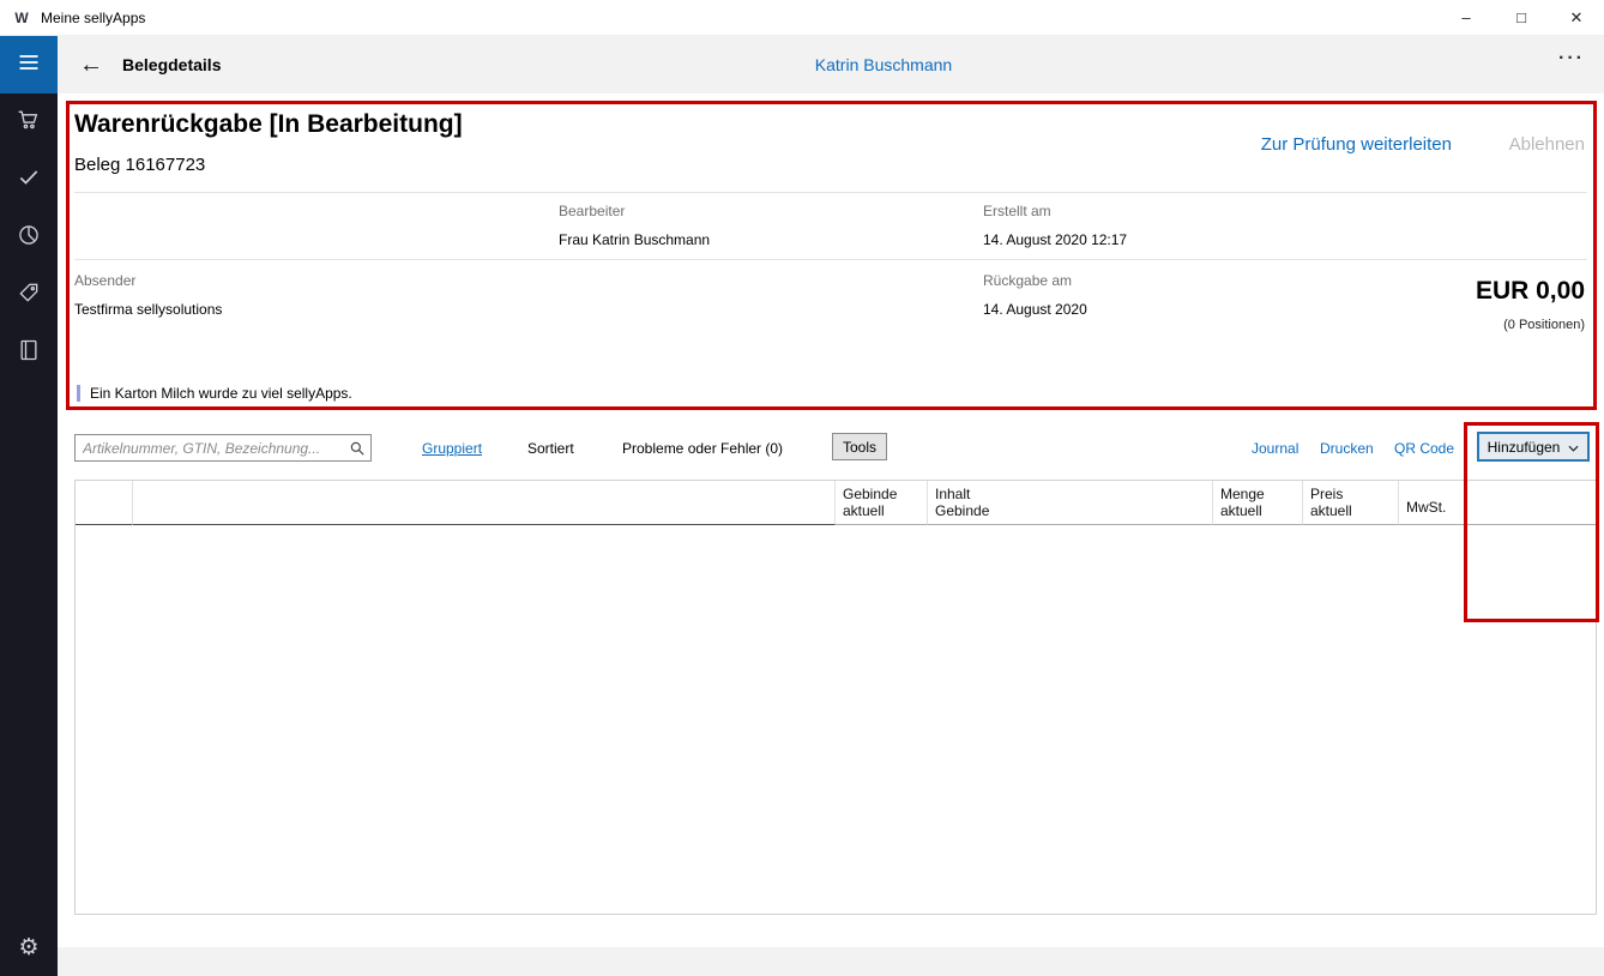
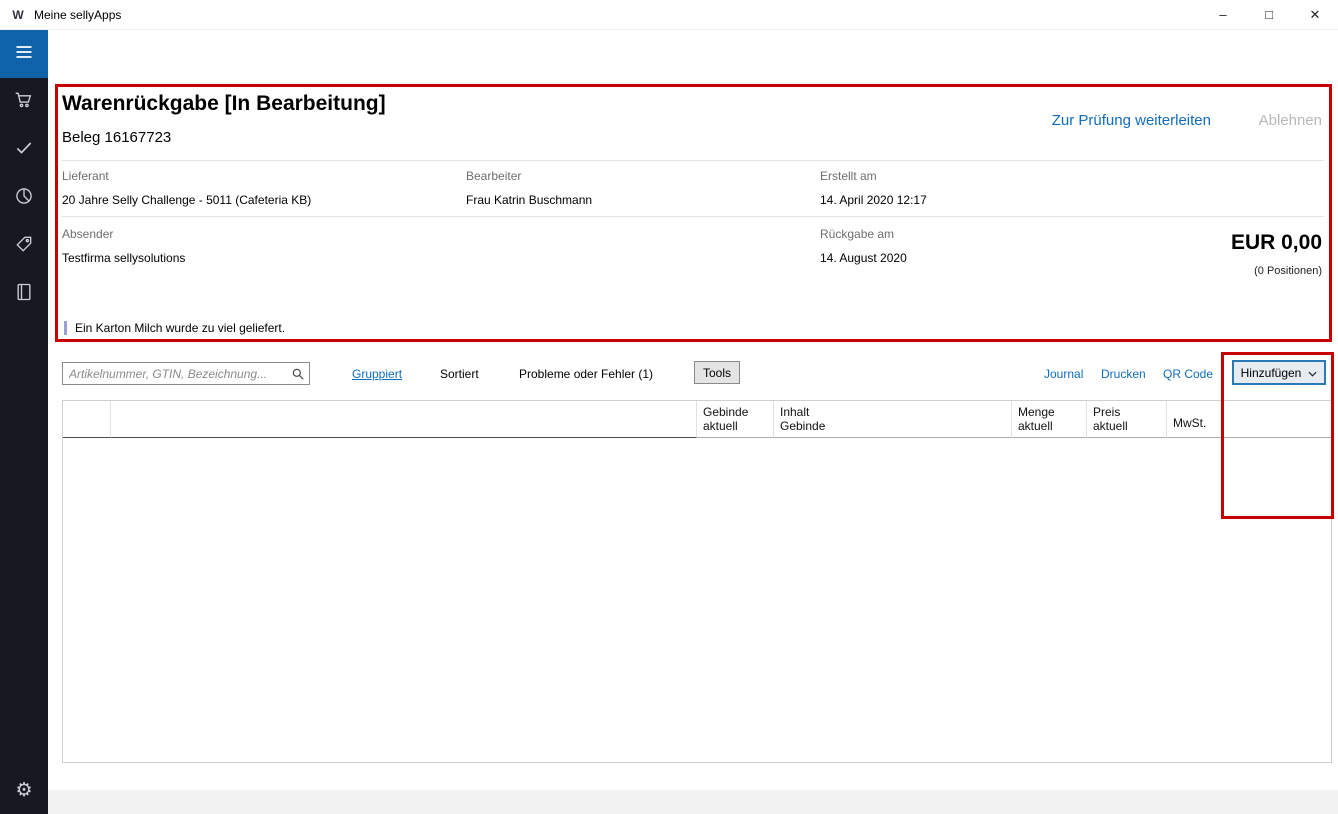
  W
  Meine sellyApps
  –
  □
  ✕
  ⚙
- ←
- Belegdetails
- Katrin Buschmann
- ···
  Warenrückgabe [In Bearbeitung]
  Beleg 16167723
  Zur Prüfung weiterleiten
  Ablehnen
+ Lieferant
+ 20 Jahre Selly Challenge - 5011 (Cafeteria KB)
  Bearbeiter
  Frau Katrin Buschmann
  Erstellt am
- 14. August 2020 12:17
+ 14. April 2020 12:17
  Absender
  Testfirma sellysolutions
  Rückgabe am
  14. August 2020
  EUR 0,00
  (0 Positionen)
- Ein Karton Milch wurde zu viel sellyApps.
+ Ein Karton Milch wurde zu viel geliefert.
  Artikelnummer, GTIN, Bezeichnung...
  Gruppiert
  Sortiert
- Probleme oder Fehler (0)
+ Probleme oder Fehler (1)
  Tools
  Journal
  Drucken
  QR Code
  Hinzufügen
  Gebinde
  aktuell
  Inhalt
  Gebinde
  Menge
  aktuell
  Preis
  aktuell
  MwSt.
